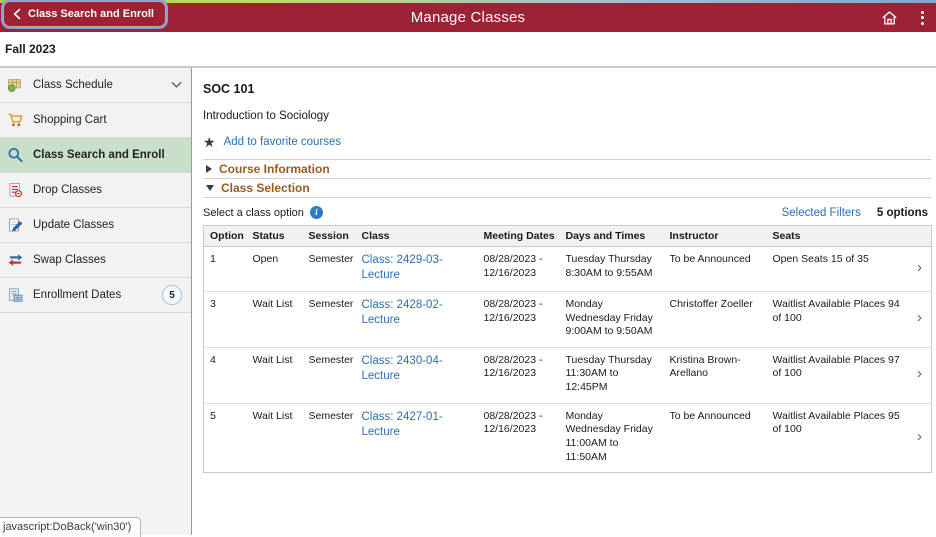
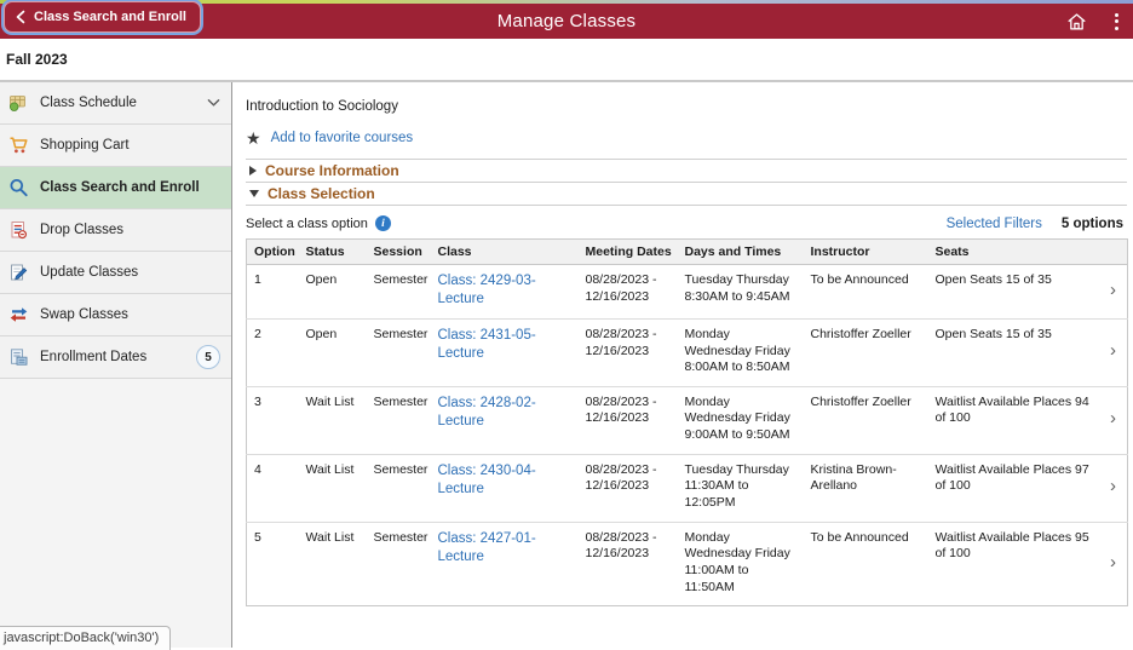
  Class Search and Enroll
  Manage Classes
  Fall 2023
  Class Schedule
  Shopping Cart
  Class Search and Enroll
  Drop Classes
  Update Classes
  Swap Classes
  Enrollment Dates
  5
- SOC 101
  Introduction to Sociology
  ★
  Add to favorite courses
  Course Information
  Class Selection
  Select a class option
  i
  Selected Filters
  5 options
  Option	Status	Session	Class	Meeting Dates	Days and Times	Instructor	Seats
- 1	Open	Semester	Class: 2429-03-Lecture	08/28/2023 - 12/16/2023	Tuesday Thursday8:30AM to 9:55AM	To be Announced	Open Seats 15 of 35	›
+ 1	Open	Semester	Class: 2429-03-Lecture	08/28/2023 - 12/16/2023	Tuesday Thursday8:30AM to 9:45AM	To be Announced	Open Seats 15 of 35	›
+ 2	Open	Semester	Class: 2431-05-Lecture	08/28/2023 - 12/16/2023	Monday Wednesday Friday8:00AM to 8:50AM	Christoffer Zoeller	Open Seats 15 of 35	›
  3	Wait List	Semester	Class: 2428-02-Lecture	08/28/2023 - 12/16/2023	Monday Wednesday Friday9:00AM to 9:50AM	Christoffer Zoeller	Waitlist Available Places 94 of 100	›
- 4	Wait List	Semester	Class: 2430-04-Lecture	08/28/2023 - 12/16/2023	Tuesday Thursday11:30AM to 12:45PM	Kristina Brown-Arellano	Waitlist Available Places 97 of 100	›
+ 4	Wait List	Semester	Class: 2430-04-Lecture	08/28/2023 - 12/16/2023	Tuesday Thursday11:30AM to 12:05PM	Kristina Brown-Arellano	Waitlist Available Places 97 of 100	›
  5	Wait List	Semester	Class: 2427-01-Lecture	08/28/2023 - 12/16/2023	Monday Wednesday Friday11:00AM to 11:50AM	To be Announced	Waitlist Available Places 95 of 100	›
  javascript:DoBack('win30')
